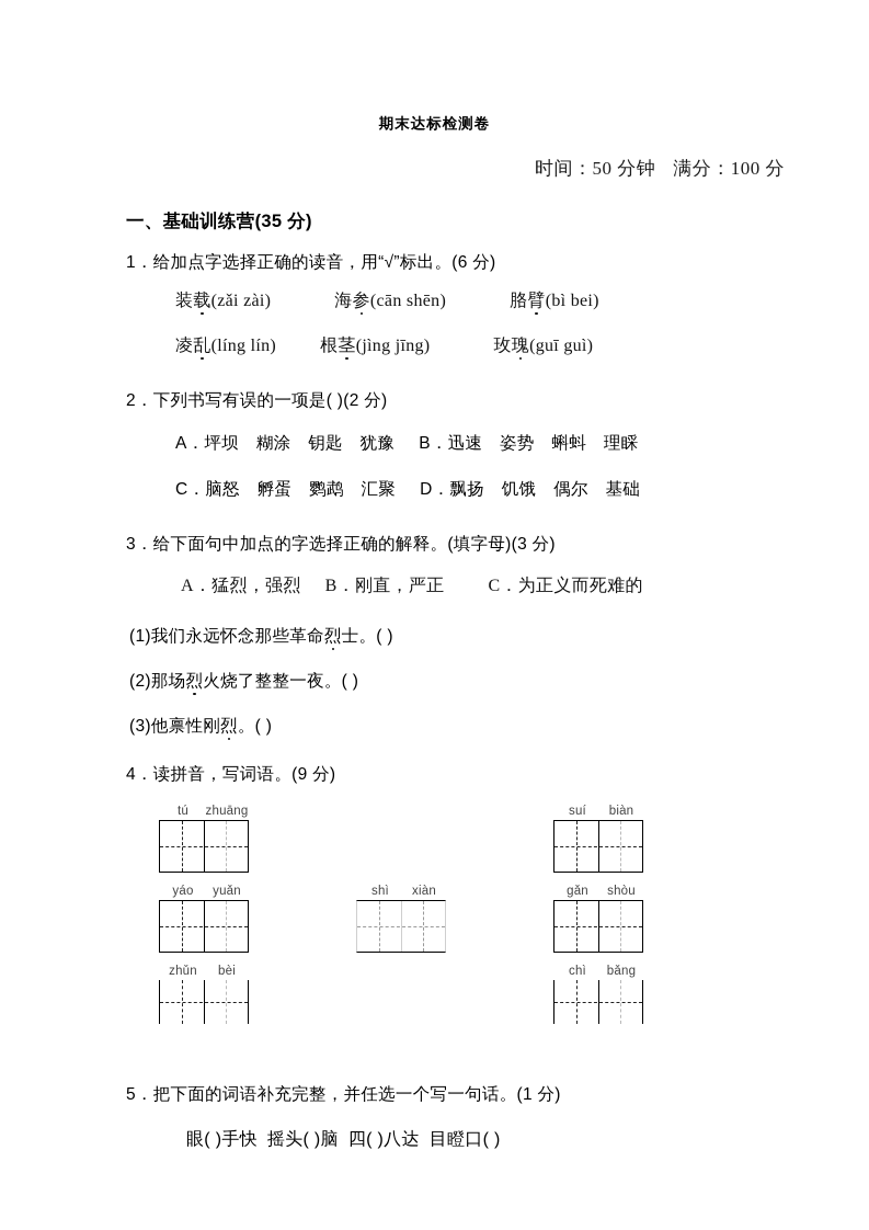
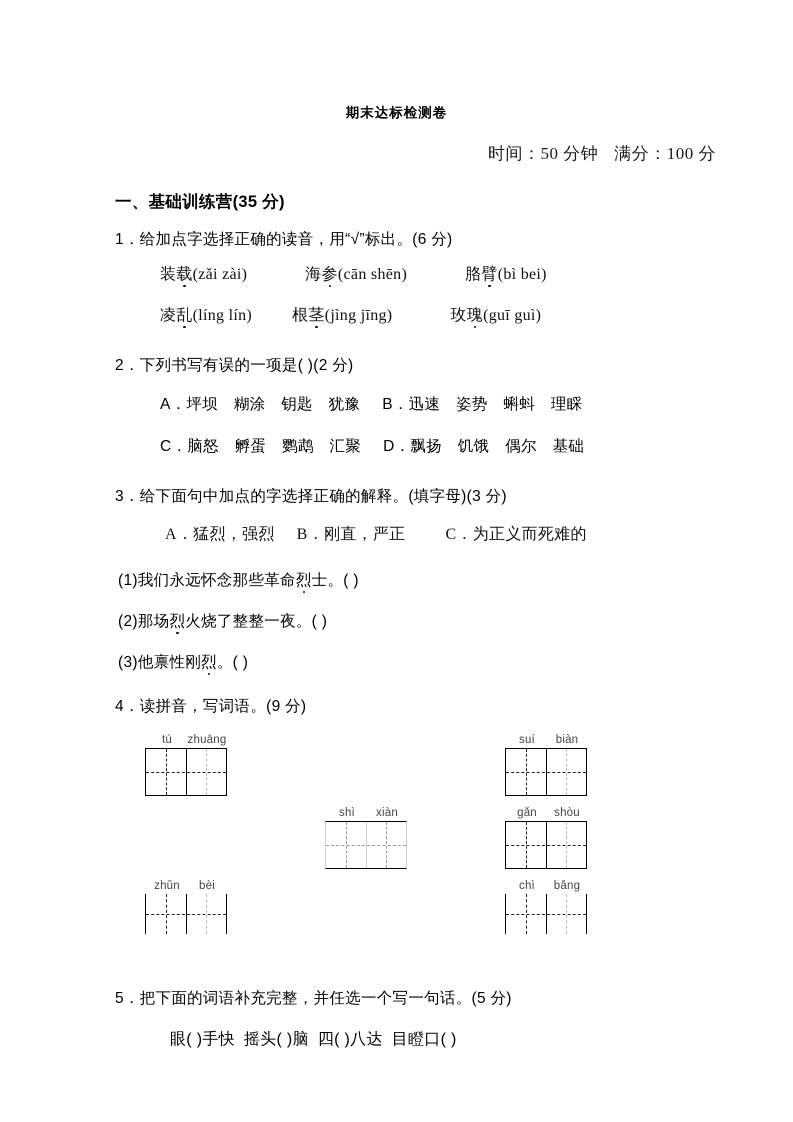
  期末达标检测卷
  时间：50 分钟 满分：100 分
  一、基础训练营(35 分)
  1．给加点字选择正确的读音，用“√”标出。(6 分)
  装载(zǎi zài) 海参(cān shēn) 胳臂(bì bei)
  凌乱(líng lín) 根茎(jìng jīng) 玫瑰(guī guì)
  2．下列书写有误的一项是( )(2 分)
  A．坪坝 糊涂 钥匙 犹豫 B．迅速 姿势 蝌蚪 理睬
  C．脑怒 孵蛋 鹦鹉 汇聚 D．飘扬 饥饿 偶尔 基础
  3．给下面句中加点的字选择正确的解释。(填字母)(3 分)
  A．猛烈，强烈 B．刚直，严正 C．为正义而死难的
  (1)我们永远怀念那些革命烈士。( )
  (2)那场烈火烧了整整一夜。( )
  (3)他禀性刚烈。( )
  4．读拼音，写词语。(9 分)
  tú zhuāng
  suí biàn
- yáo yuǎn
  shì xiàn
  gǎn shòu
  zhǔn bèi
  chì bǎng
- 5．把下面的词语补充完整，并任选一个写一句话。(1 分)
+ 5．把下面的词语补充完整，并任选一个写一句话。(5 分)
  眼( )手快 摇头( )脑 四( )八达 目瞪口( )
